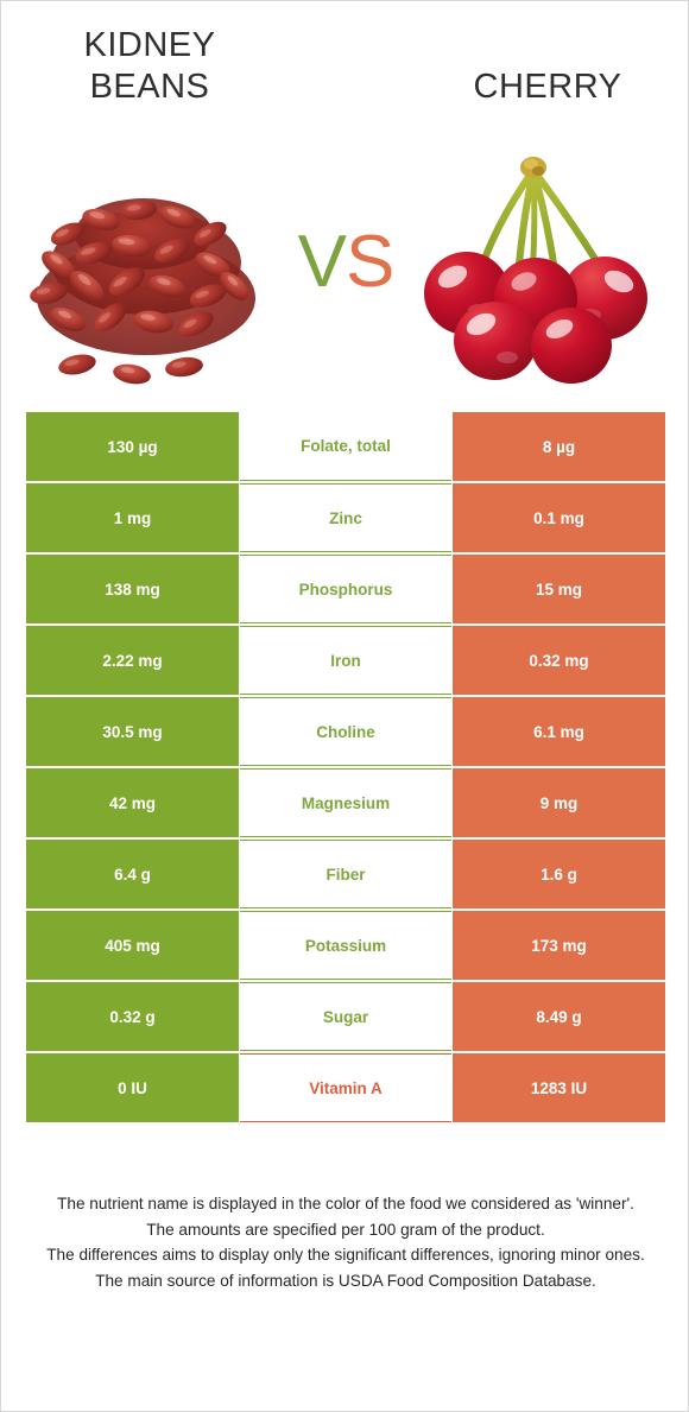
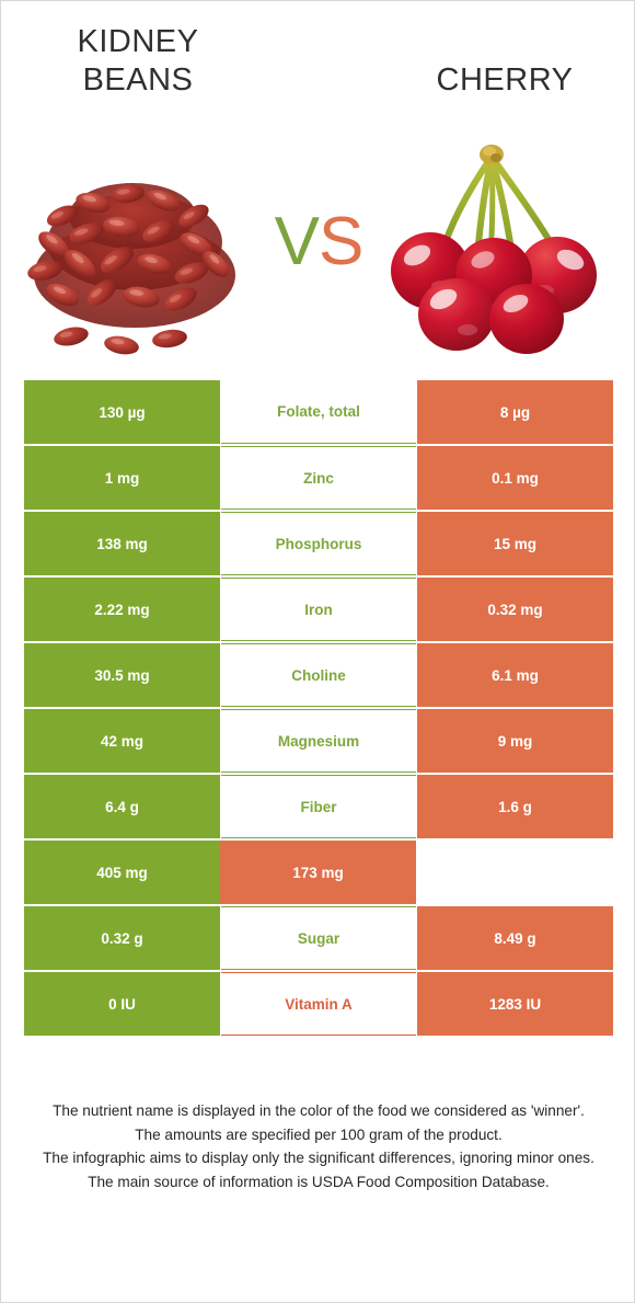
  KIDNEY
  BEANS
  CHERRY
  VS
  130 µg
  Folate, total
  8 µg
  1 mg
  Zinc
  0.1 mg
  138 mg
  Phosphorus
  15 mg
  2.22 mg
  Iron
  0.32 mg
  30.5 mg
  Choline
  6.1 mg
  42 mg
  Magnesium
  9 mg
  6.4 g
  Fiber
  1.6 g
  405 mg
- Potassium
  173 mg
  0.32 g
  Sugar
  8.49 g
  0 IU
  Vitamin A
  1283 IU
  The nutrient name is displayed in the color of the food we considered as 'winner'.
  The amounts are specified per 100 gram of the product.
- The differences aims to display only the significant differences, ignoring minor ones.
+ The infographic aims to display only the significant differences, ignoring minor ones.
  The main source of information is USDA Food Composition Database.
